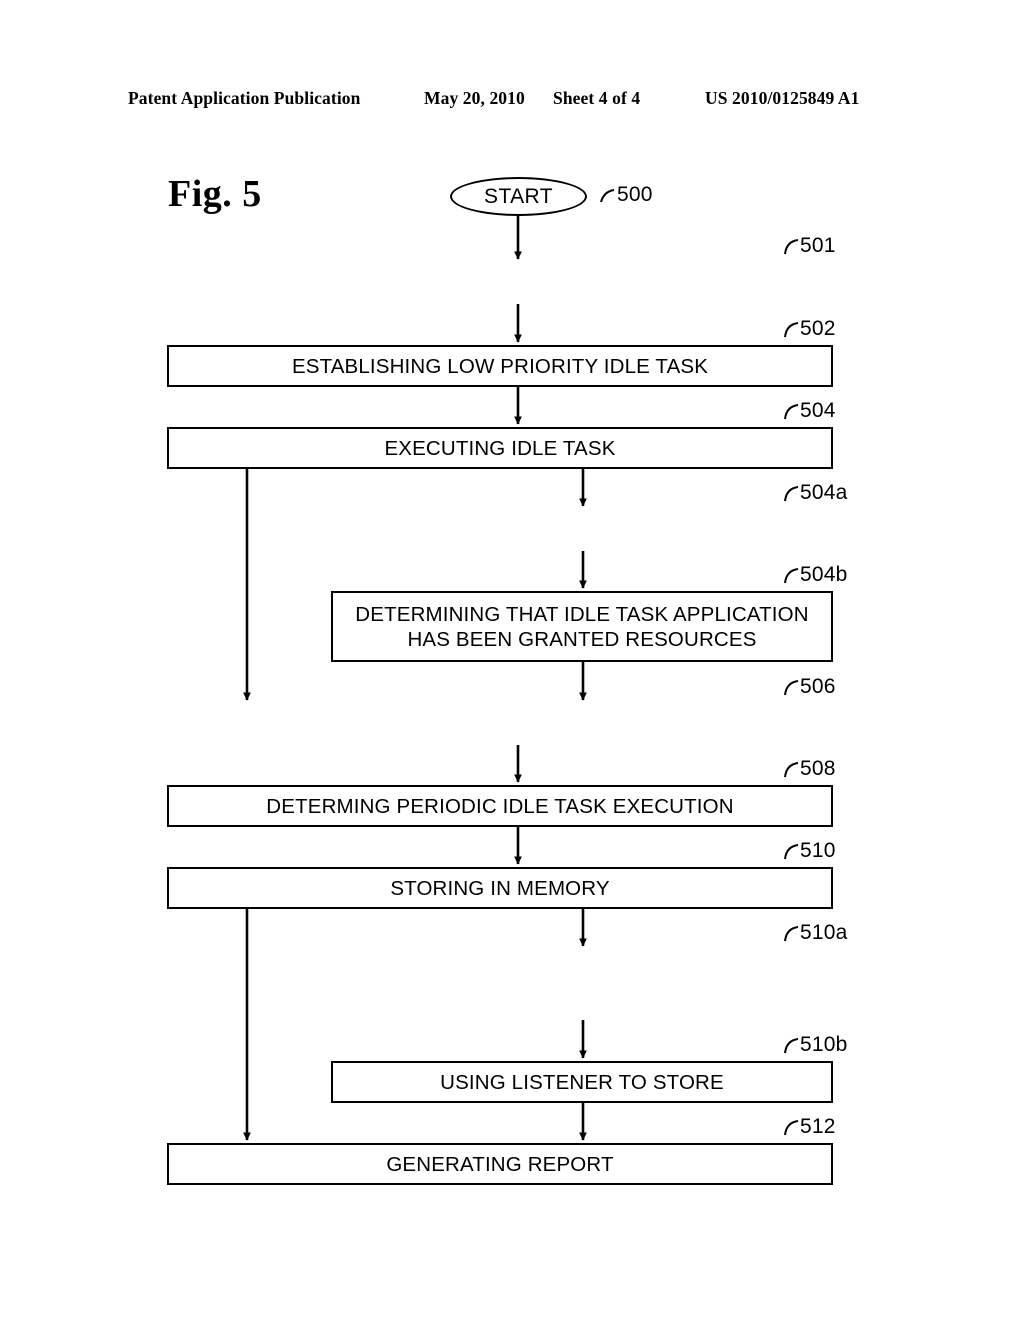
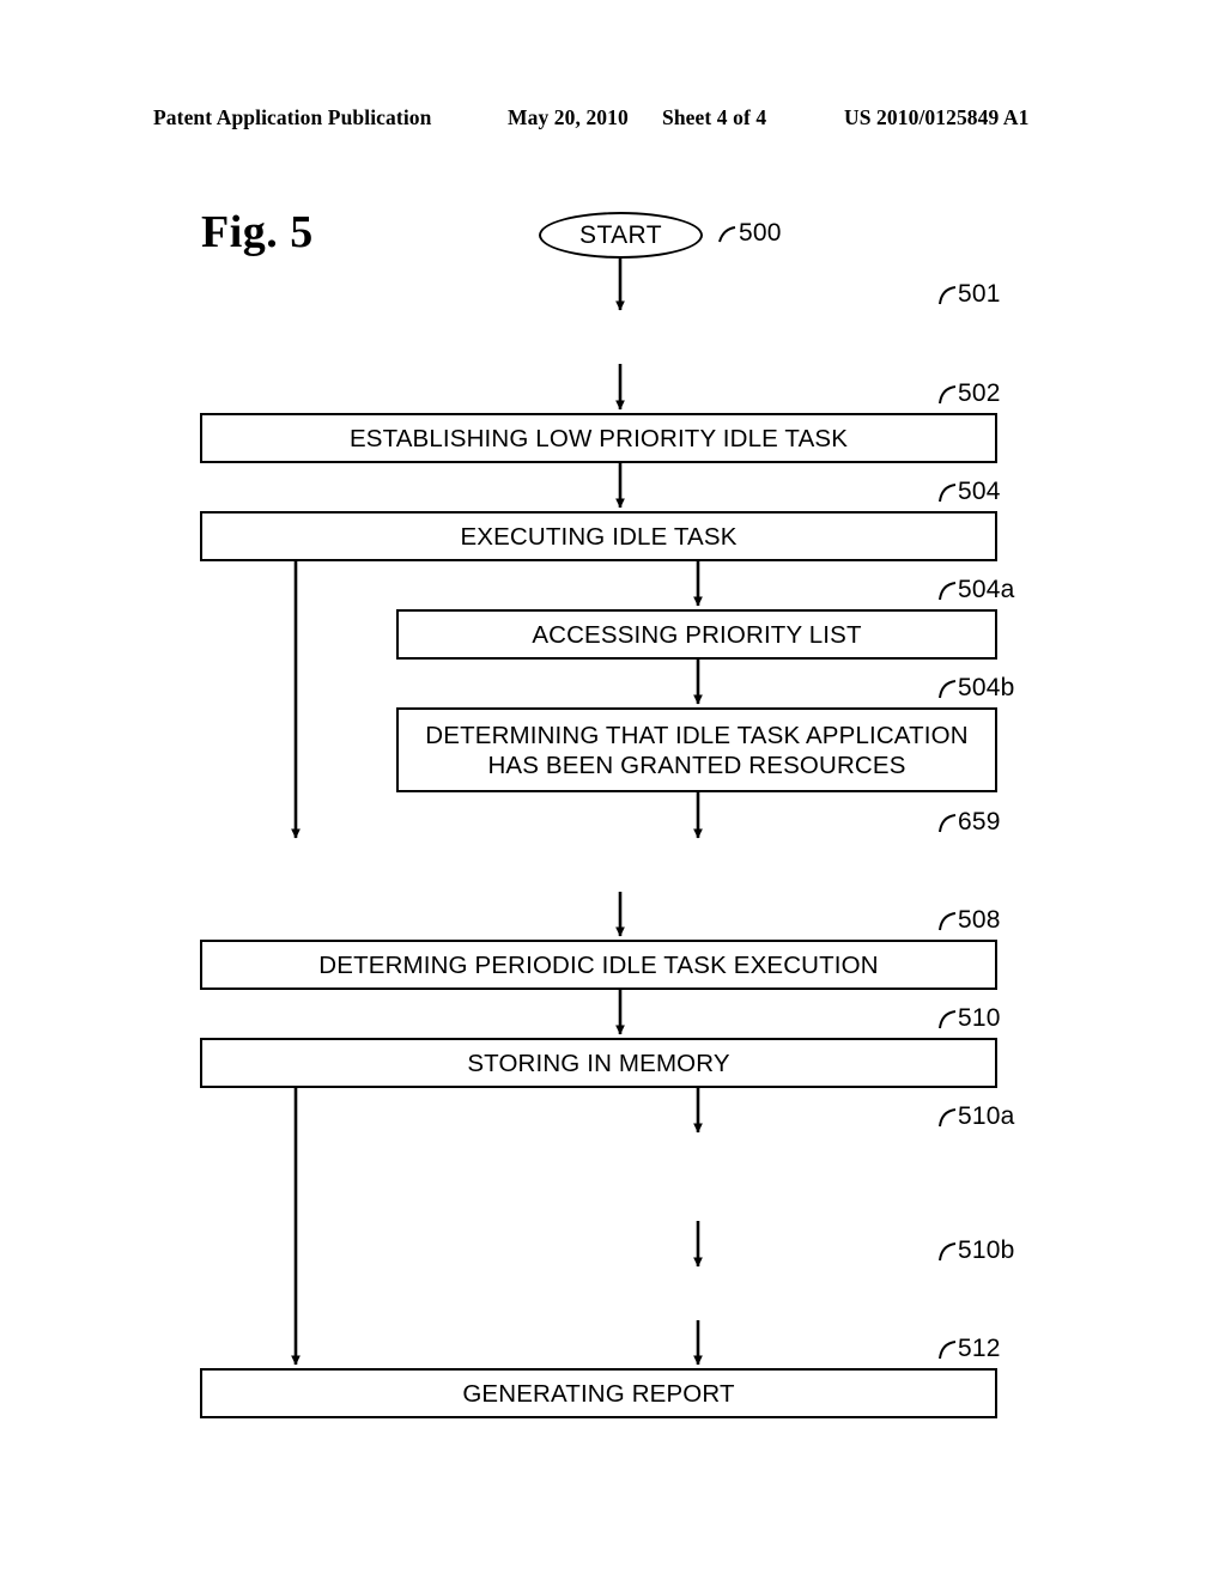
  Patent Application Publication
  May 20, 2010
  Sheet 4 of 4
  US 2010/0125849 A1
  Fig. 5
  START
  500
  501
  ESTABLISHING LOW PRIORITY IDLE TASK
  502
  EXECUTING IDLE TASK
  504
+ ACCESSING PRIORITY LIST
  504a
  DETERMINING THAT IDLE TASK APPLICATION
  HAS BEEN GRANTED RESOURCES
  504b
- 506
+ 659
  DETERMING PERIODIC IDLE TASK EXECUTION
  508
  STORING IN MEMORY
  510
  510a
- USING LISTENER TO STORE
  510b
  GENERATING REPORT
  512
